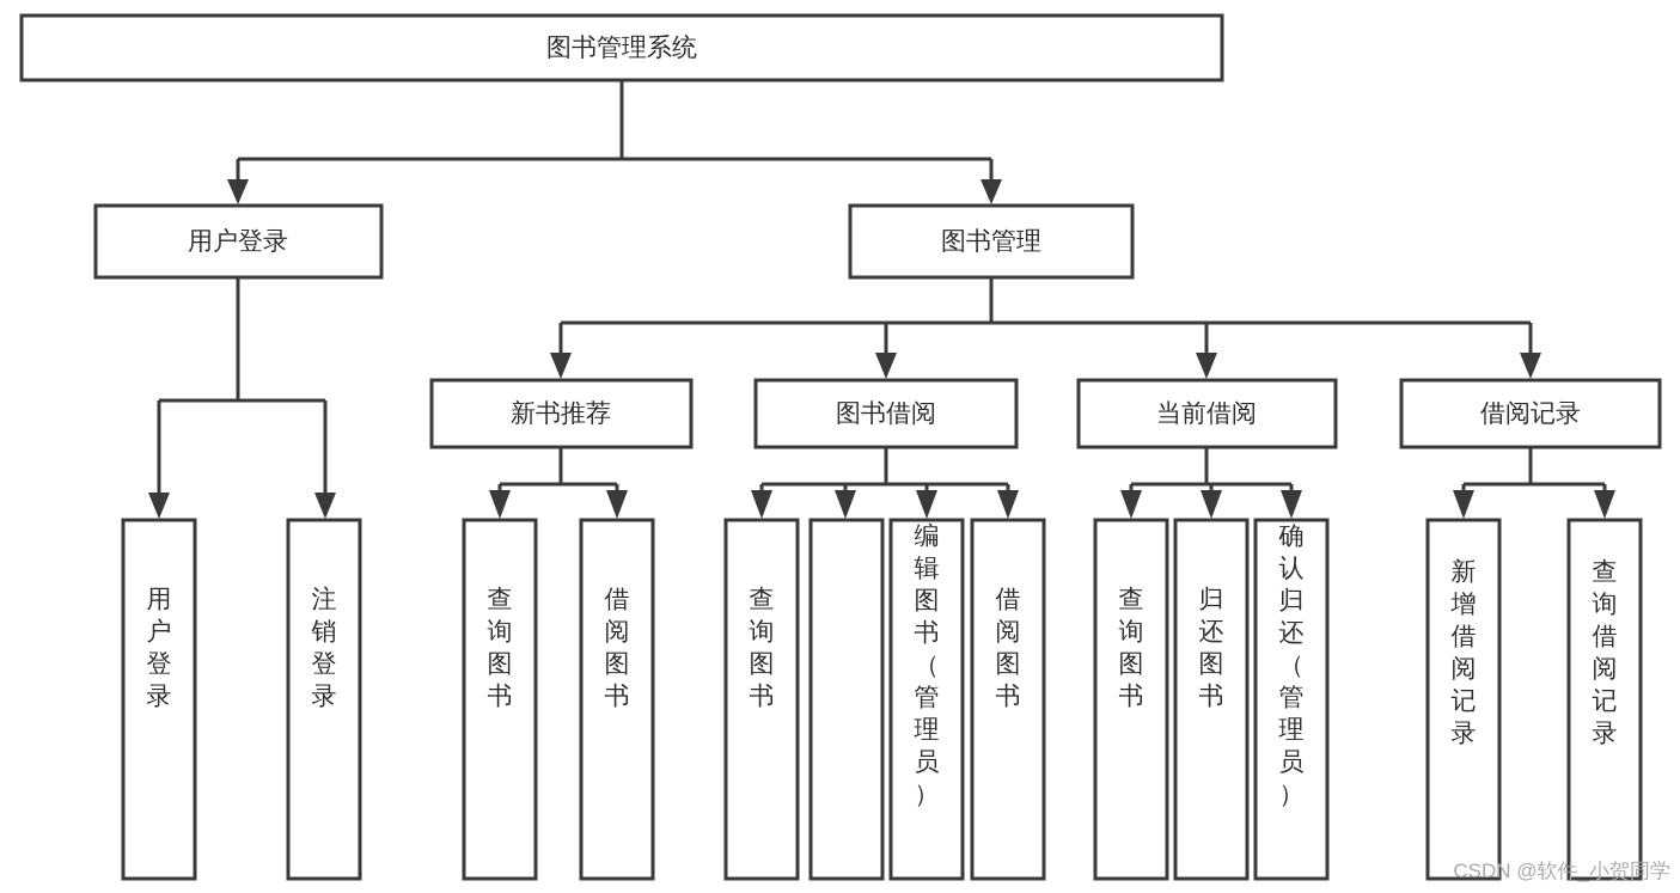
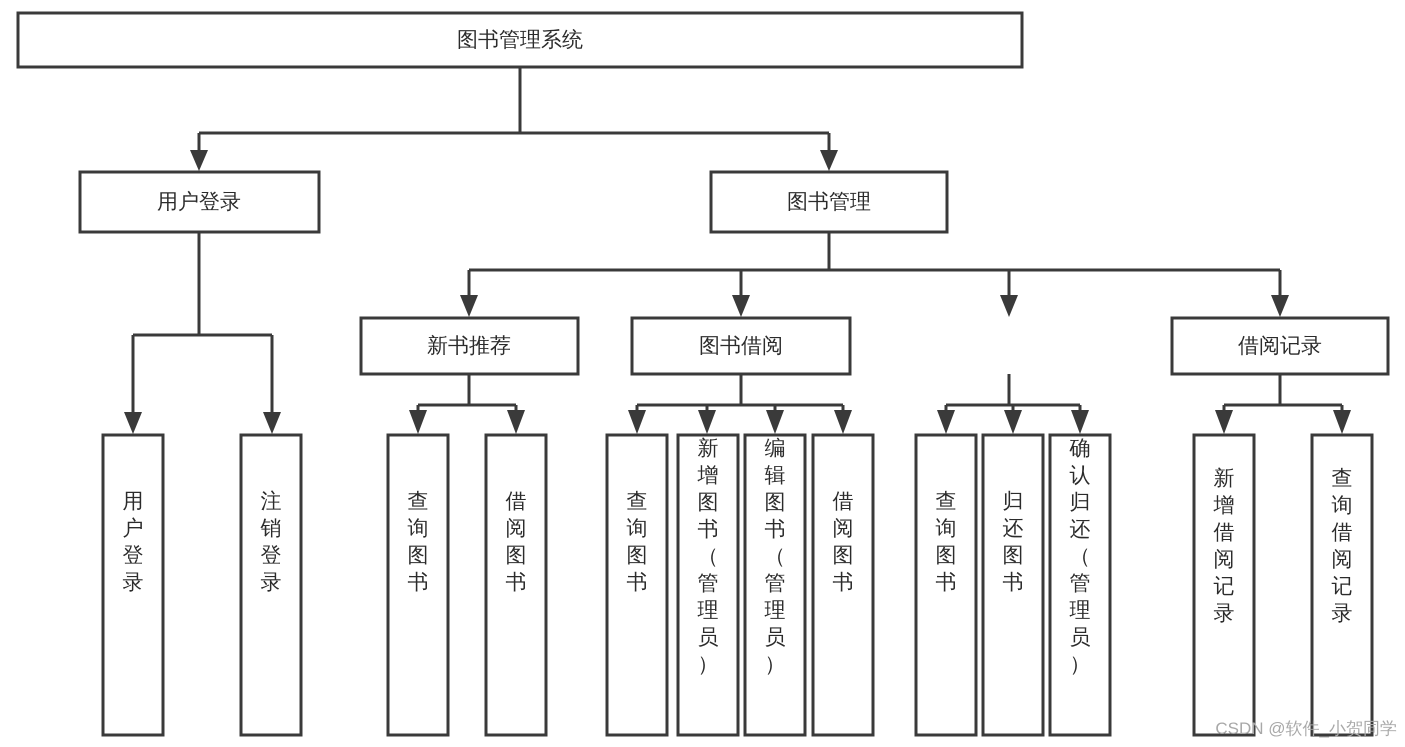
  图书管理系统
  用户登录
  图书管理
  新书推荐
  图书借阅
- 当前借阅
  借阅记录
  用户登录
  注销登录
  查询图书
  借阅图书
  查询图书
+ 新增图书（管理员）
  编辑图书（管理员）
  借阅图书
  查询图书
  归还图书
  确认归还（管理员）
  新增借阅记录
  查询借阅记录
  CSDN @软件_小贺同学
